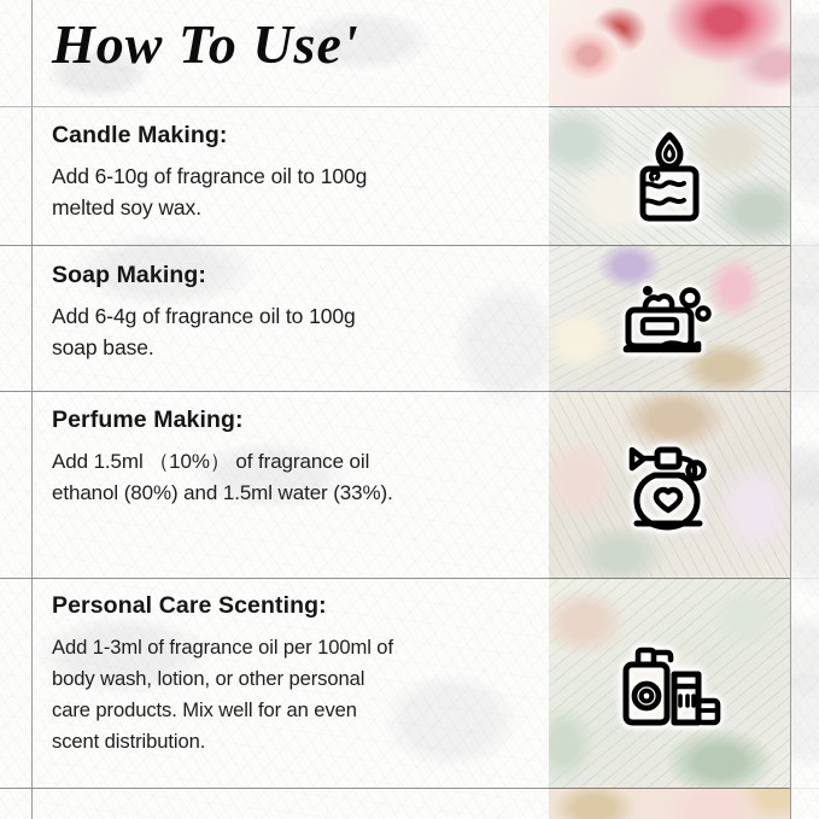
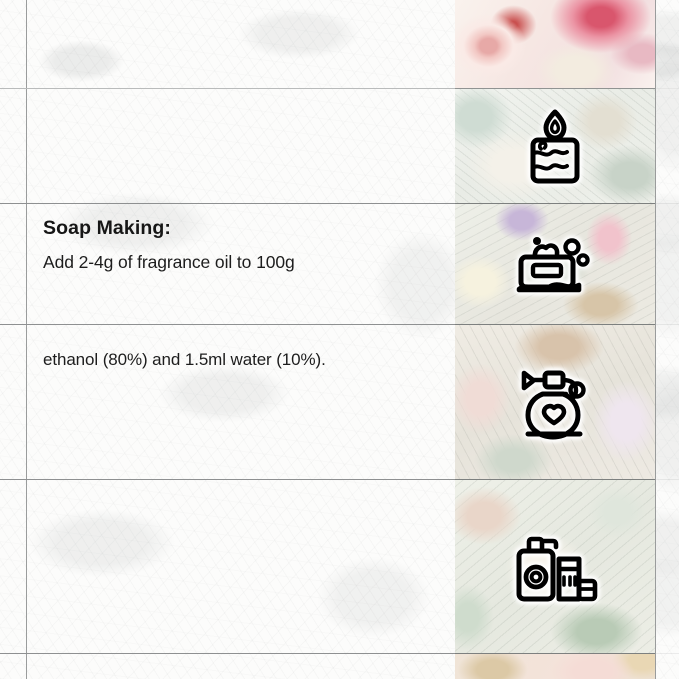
- How To Use'
- Candle Making:
- Add 6-10g of fragrance oil to 100g
- melted soy wax.
  Soap Making:
- Add 6-4g of fragrance oil to 100g
+ Add 2-4g of fragrance oil to 100g
- soap base.
- Perfume Making:
- Add 1.5ml （10%） of fragrance oil
- ethanol (80%) and 1.5ml water (33%).
+ ethanol (80%) and 1.5ml water (10%).
- Personal Care Scenting:
- Add 1-3ml of fragrance oil per 100ml of
- body wash, lotion, or other personal
- care products. Mix well for an even
- scent distribution.
